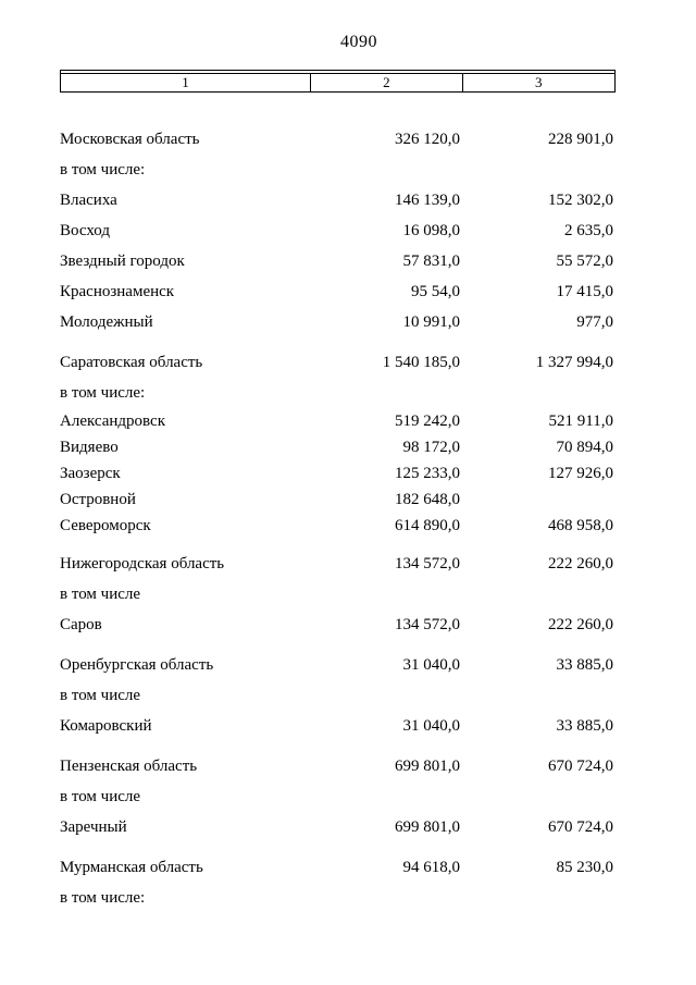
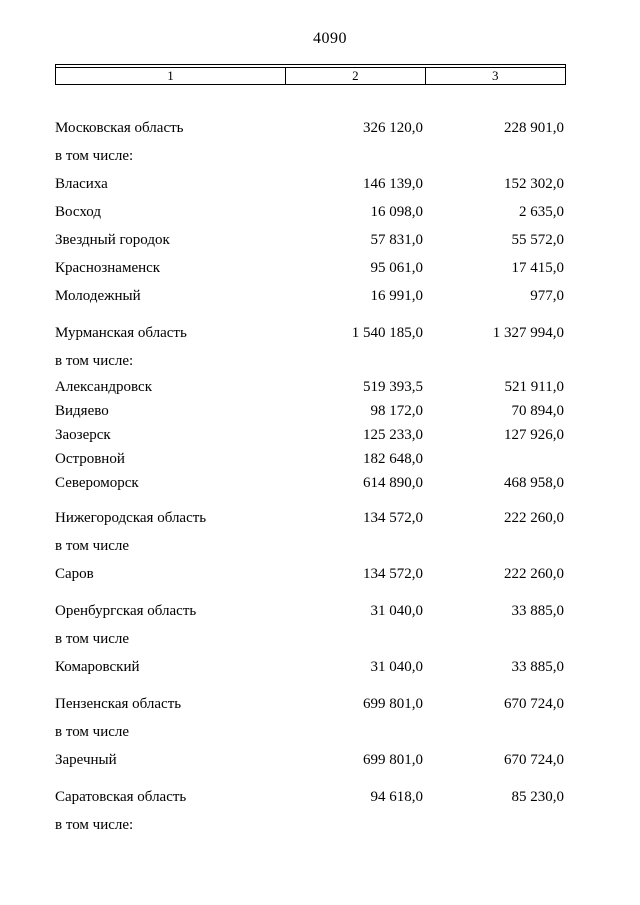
  4090
  1
  2
  3
  Московская область
  326 120,0
  228 901,0
  в том числе:
  Власиха
  146 139,0
  152 302,0
  Восход
  16 098,0
  2 635,0
  Звездный городок
  57 831,0
  55 572,0
  Краснознаменск
- 95 54,0
+ 95 061,0
  17 415,0
  Молодежный
- 10 991,0
+ 16 991,0
  977,0
- Саратовская область
+ Мурманская область
  1 540 185,0
  1 327 994,0
  в том числе:
  Александровск
- 519 242,0
+ 519 393,5
  521 911,0
  Видяево
  98 172,0
  70 894,0
  Заозерск
  125 233,0
  127 926,0
  Островной
  182 648,0
  Североморск
  614 890,0
  468 958,0
  Нижегородская область
  134 572,0
  222 260,0
  в том числе
  Саров
  134 572,0
  222 260,0
  Оренбургская область
  31 040,0
  33 885,0
  в том числе
  Комаровский
  31 040,0
  33 885,0
  Пензенская область
  699 801,0
  670 724,0
  в том числе
  Заречный
  699 801,0
  670 724,0
- Мурманская область
+ Саратовская область
  94 618,0
  85 230,0
  в том числе:
